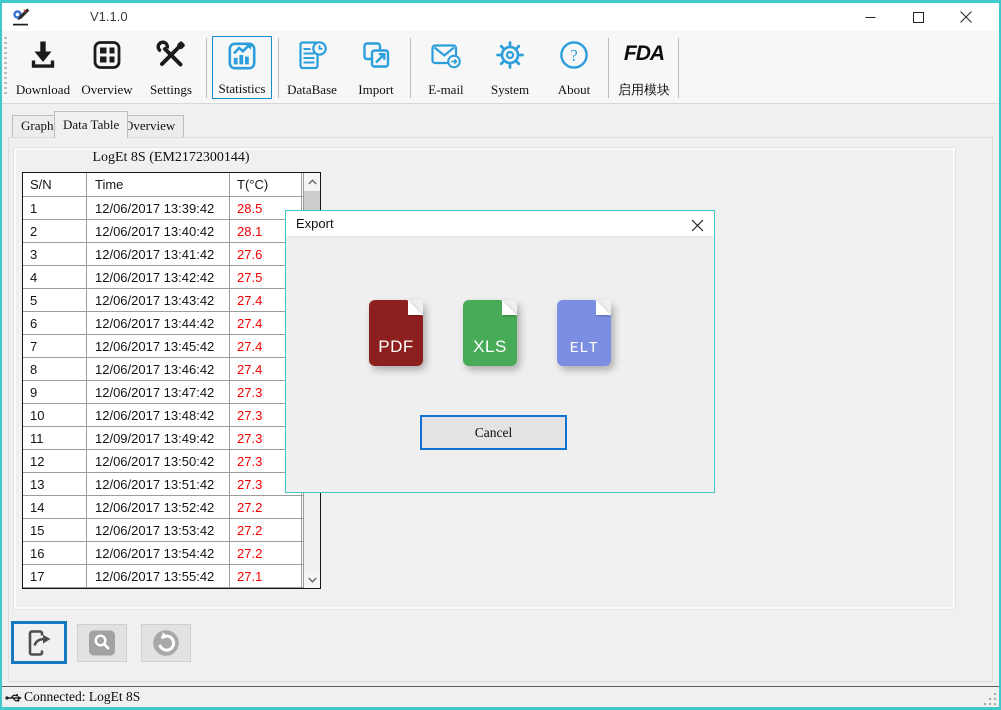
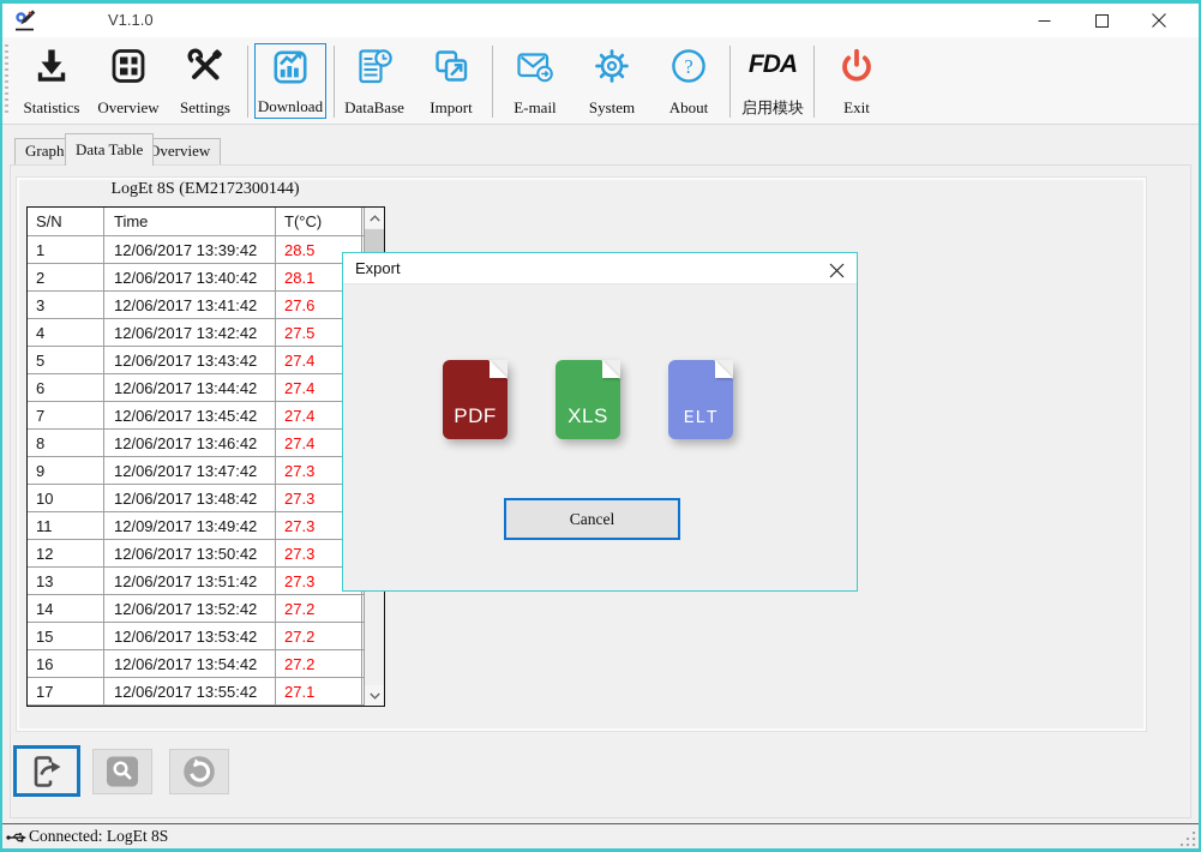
  V1.1.0
- Download
+ Statistics
  Overview
  Settings
- Statistics
+ Download
  DataBase
  Import
  E-mail
  System
  ?
  About
  FDA
  启用模块
+ Exit
  Graph
  Data Table
  Overview
  LogEt 8S (EM2172300144)
  S/N
  Time
  T(°C)
  1
  12/06/2017 13:39:42
  28.5
  2
  12/06/2017 13:40:42
  28.1
  3
  12/06/2017 13:41:42
  27.6
  4
  12/06/2017 13:42:42
  27.5
  5
  12/06/2017 13:43:42
  27.4
  6
  12/06/2017 13:44:42
  27.4
  7
  12/06/2017 13:45:42
  27.4
  8
  12/06/2017 13:46:42
  27.4
  9
  12/06/2017 13:47:42
  27.3
  10
  12/06/2017 13:48:42
  27.3
  11
  12/09/2017 13:49:42
  27.3
  12
  12/06/2017 13:50:42
  27.3
  13
  12/06/2017 13:51:42
  27.3
  14
  12/06/2017 13:52:42
  27.2
  15
  12/06/2017 13:53:42
  27.2
  16
  12/06/2017 13:54:42
  27.2
  17
  12/06/2017 13:55:42
  27.1
  Connected: LogEt 8S
  Export
  PDF
  XLS
  ELT
  Cancel
